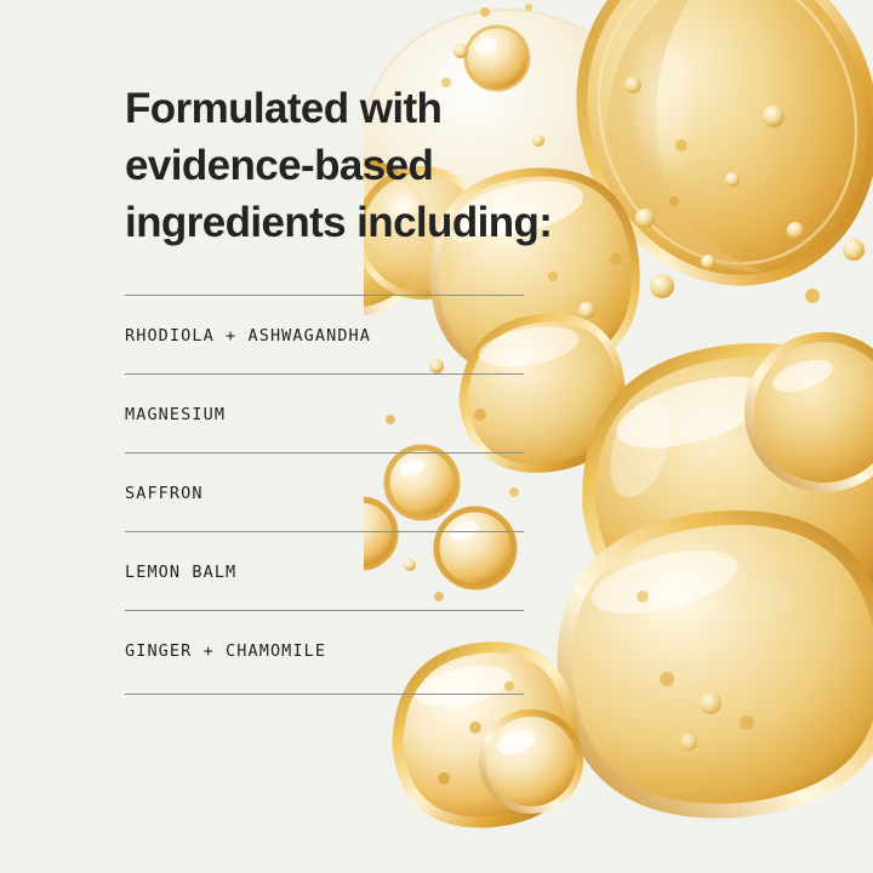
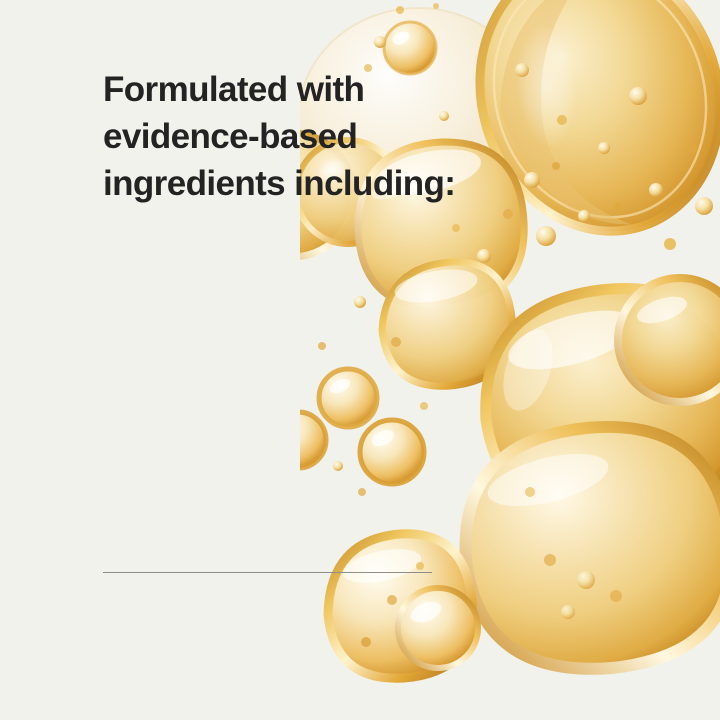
  Formulated with
  evidence-based
  ingredients including:
- RHODIOLA + ASHWAGANDHA
- MAGNESIUM
- SAFFRON
- LEMON BALM
- GINGER + CHAMOMILE
